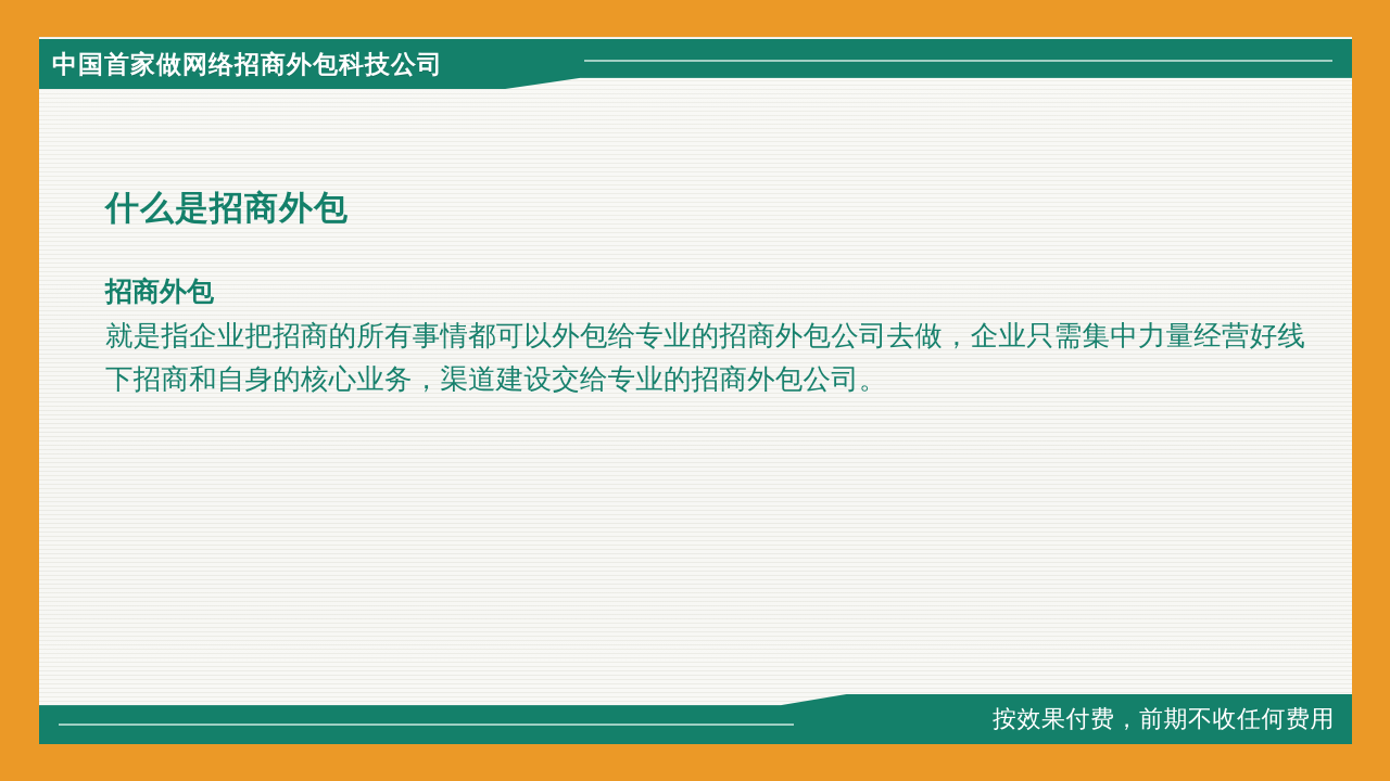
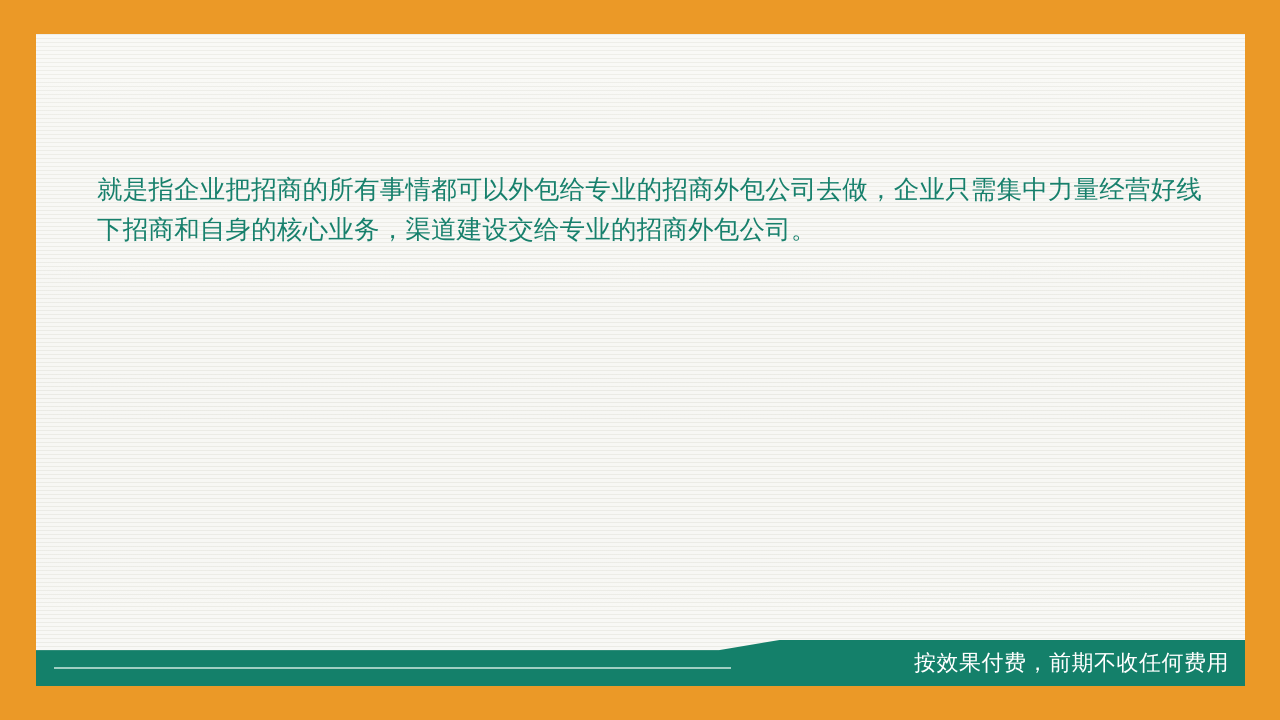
- 中国首家做网络招商外包科技公司
- 什么是招商外包
- 招商外包
  就是指企业把招商的所有事情都可以外包给专业的招商外包公司去做，企业只需集中力量经营好线下招商和自身的核心业务，渠道建设交给专业的招商外包公司。
  按效果付费，前期不收任何费用
